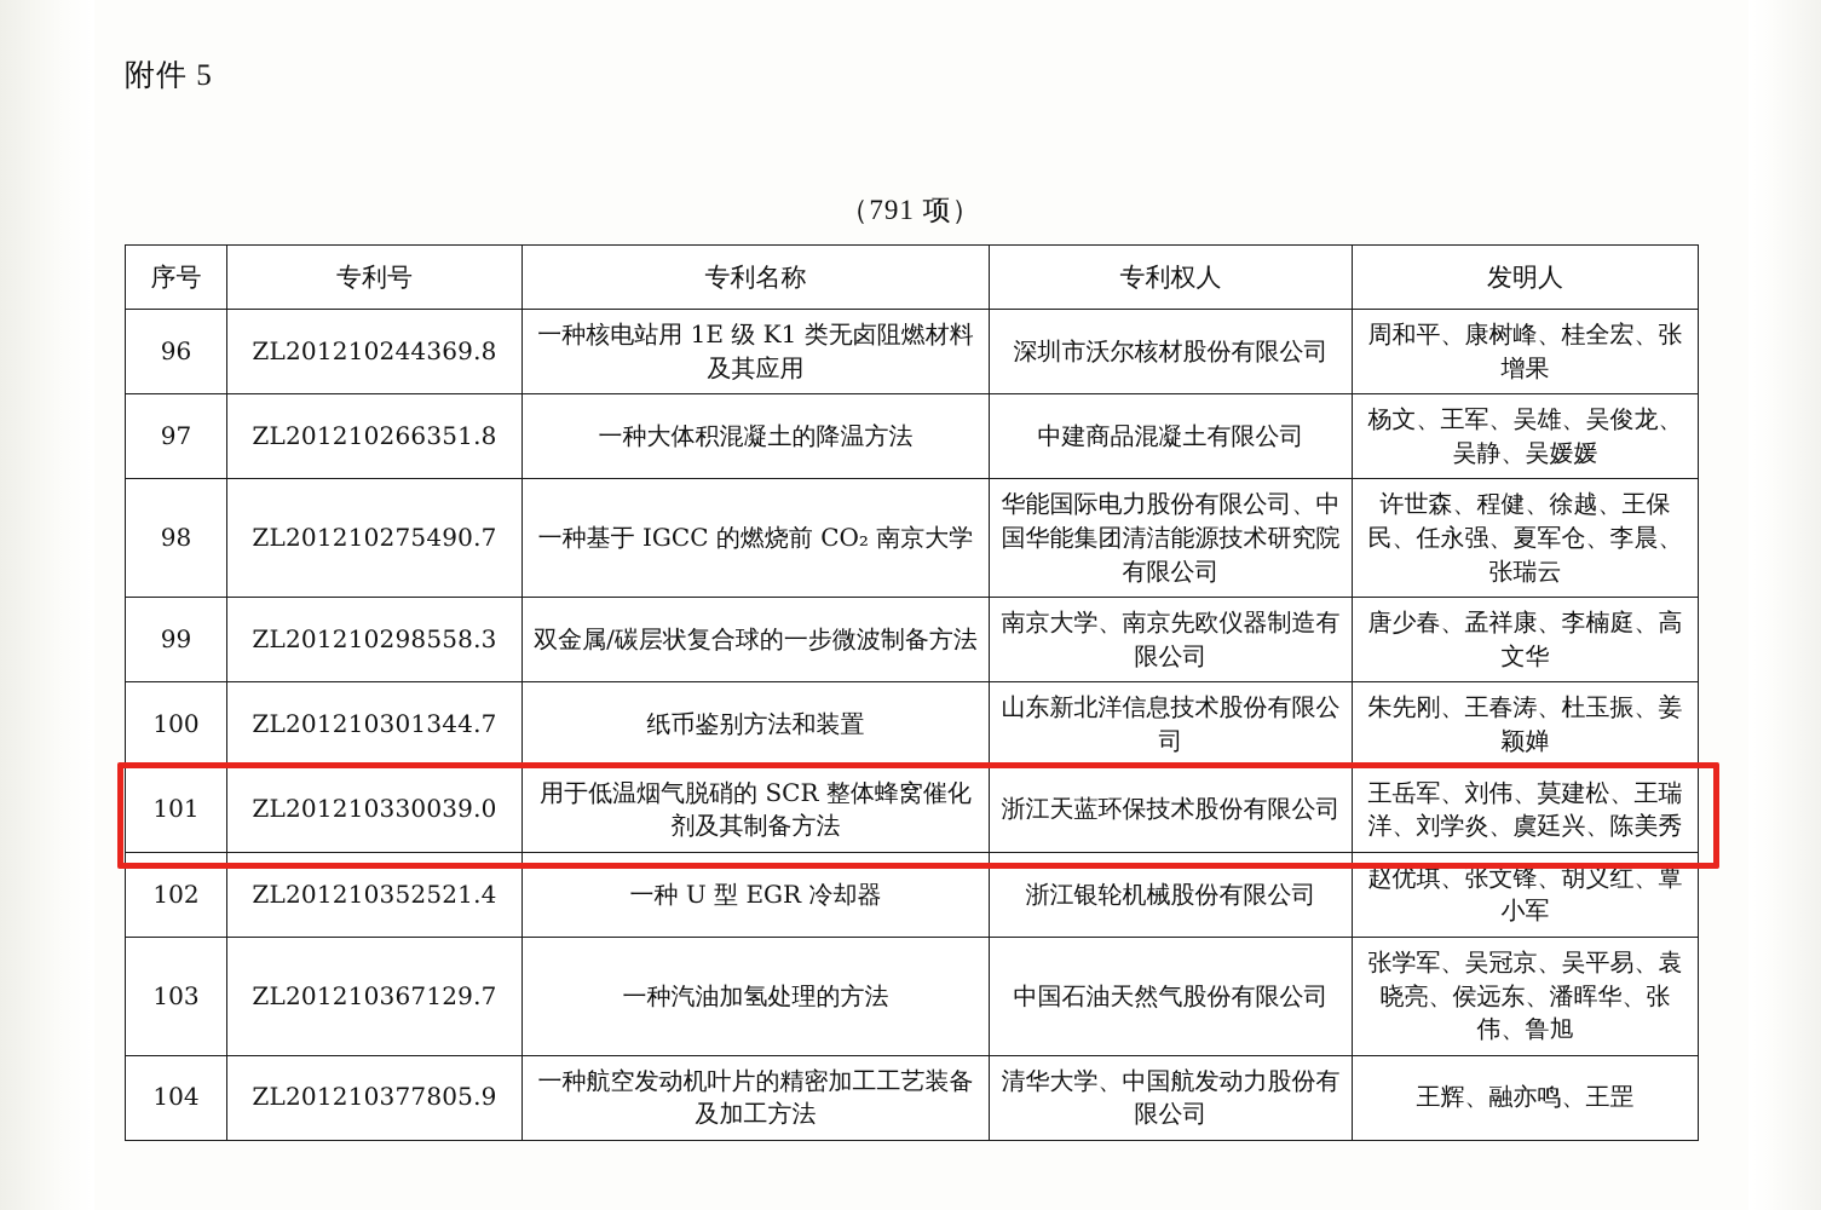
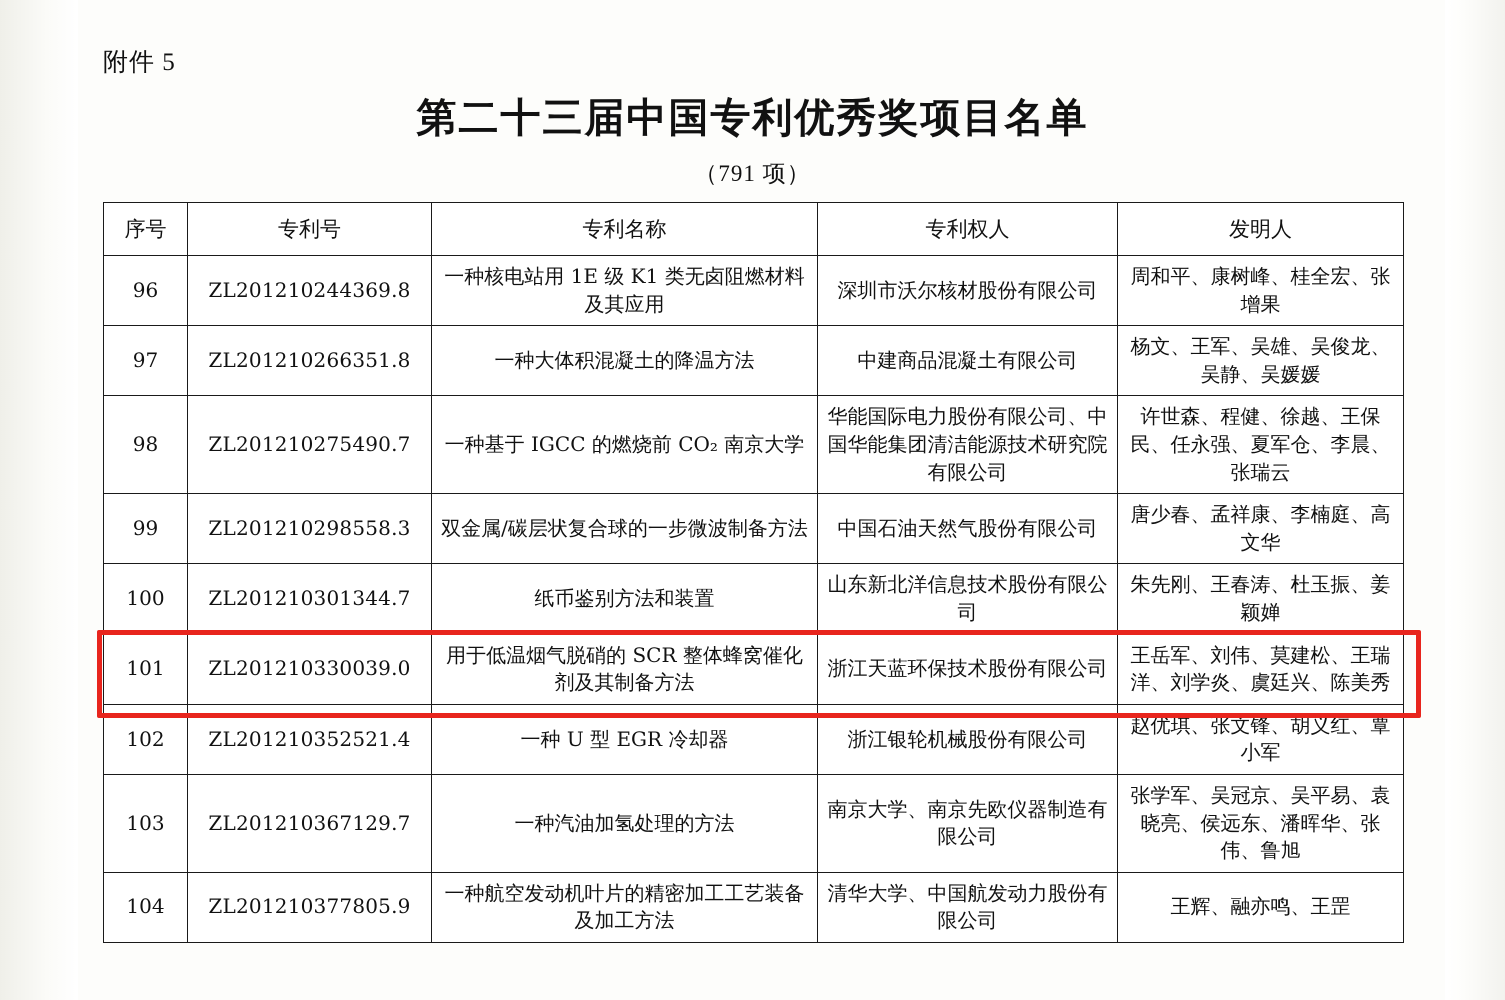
  附件 5
+ 第二十三届中国专利优秀奖项目名单
  （791 项）
  序号	专利号	专利名称	专利权人	发明人
  96	ZL201210244369.8	一种核电站用 1E 级 K1 类无卤阻燃材料及其应用	深圳市沃尔核材股份有限公司	周和平、康树峰、桂全宏、张增果
  97	ZL201210266351.8	一种大体积混凝土的降温方法	中建商品混凝土有限公司	杨文、王军、吴雄、吴俊龙、吴静、吴媛媛
  98	ZL201210275490.7	一种基于 IGCC 的燃烧前 CO₂ 南京大学	华能国际电力股份有限公司、中国华能集团清洁能源技术研究院有限公司	许世森、程健、徐越、王保民、任永强、夏军仓、李晨、张瑞云
- 99	ZL201210298558.3	双金属/碳层状复合球的一步微波制备方法	南京大学、南京先欧仪器制造有限公司	唐少春、孟祥康、李楠庭、高文华
+ 99	ZL201210298558.3	双金属/碳层状复合球的一步微波制备方法	中国石油天然气股份有限公司	唐少春、孟祥康、李楠庭、高文华
  100	ZL201210301344.7	纸币鉴别方法和装置	山东新北洋信息技术股份有限公司	朱先刚、王春涛、杜玉振、姜颖婵
  101	ZL201210330039.0	用于低温烟气脱硝的 SCR 整体蜂窝催化剂及其制备方法	浙江天蓝环保技术股份有限公司	王岳军、刘伟、莫建松、王瑞洋、刘学炎、虞廷兴、陈美秀
  102	ZL201210352521.4	一种 U 型 EGR 冷却器	浙江银轮机械股份有限公司	赵优琪、张文锋、胡义红、覃小军
- 103	ZL201210367129.7	一种汽油加氢处理的方法	中国石油天然气股份有限公司	张学军、吴冠京、吴平易、袁晓亮、侯远东、潘晖华、张伟、鲁旭
+ 103	ZL201210367129.7	一种汽油加氢处理的方法	南京大学、南京先欧仪器制造有限公司	张学军、吴冠京、吴平易、袁晓亮、侯远东、潘晖华、张伟、鲁旭
  104	ZL201210377805.9	一种航空发动机叶片的精密加工工艺装备及加工方法	清华大学、中国航发动力股份有限公司	王辉、融亦鸣、王罡
